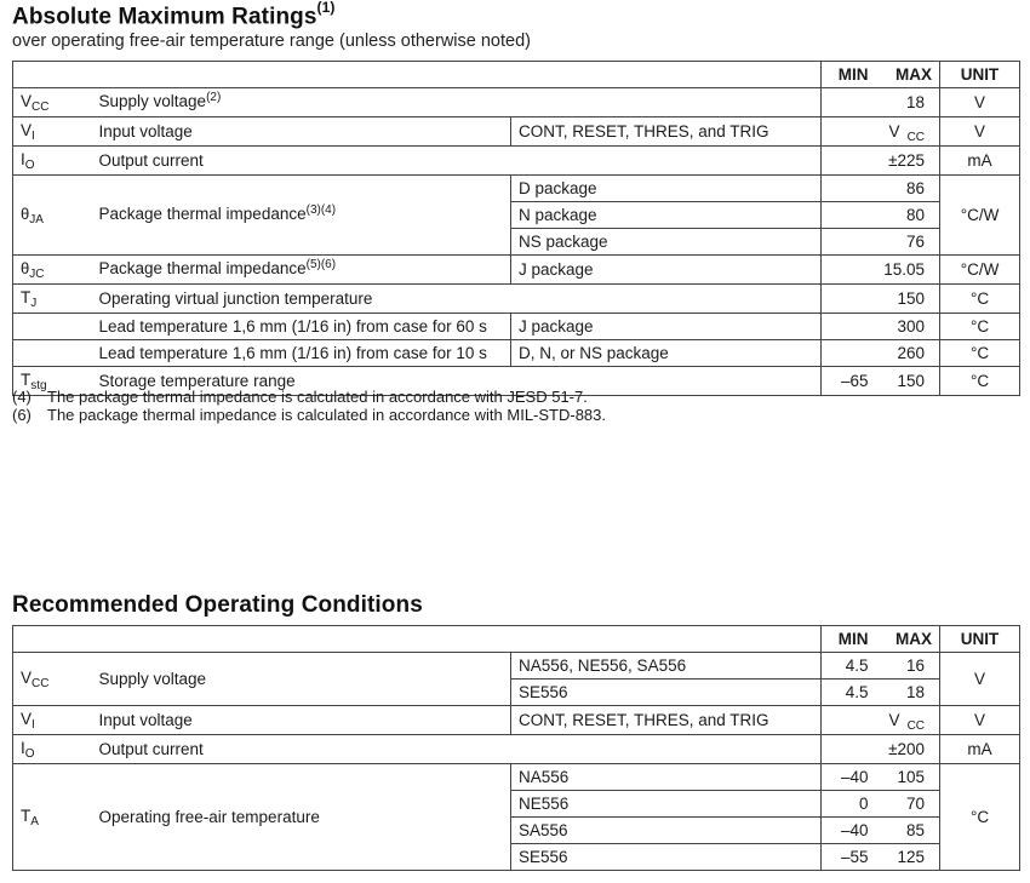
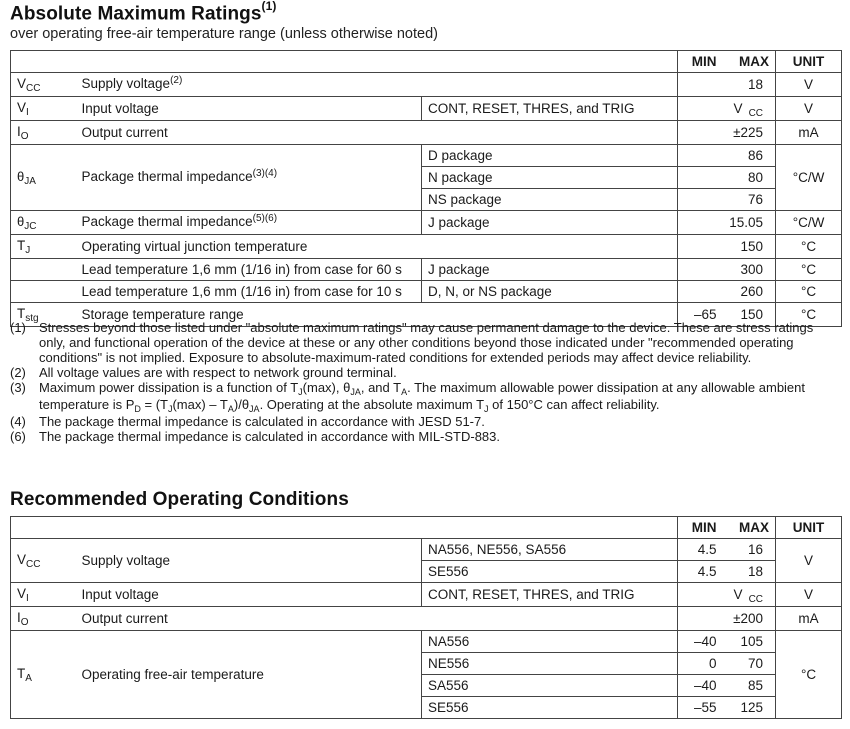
  Absolute Maximum Ratings(1)
  over operating free-air temperature range (unless otherwise noted)
  	MIN MAX	UNIT
  VCC	Supply voltage(2)	18	V
  VI	Input voltage	CONT, RESET, THRES, and TRIG	V CC	V
  IO	Output current	±225	mA
  θJA	Package thermal impedance(3)(4)	D package	86	°C/W
  N package	80
  NS package	76
  θJC	Package thermal impedance(5)(6)	J package	15.05	°C/W
  TJ	Operating virtual junction temperature	150	°C
  	Lead temperature 1,6 mm (1/16 in) from case for 60 s	J package	300	°C
  	Lead temperature 1,6 mm (1/16 in) from case for 10 s	D, N, or NS package	260	°C
  Tstg	Storage temperature range	–65 150	°C
+ (1)
+ Stresses beyond those listed under "absolute maximum ratings" may cause permanent damage to the device. These are stress ratings only, and functional operation of the device at these or any other conditions beyond those indicated under "recommended operating conditions" is not implied. Exposure to absolute-maximum-rated conditions for extended periods may affect device reliability.
+ (2)
+ All voltage values are with respect to network ground terminal.
+ (3)
+ Maximum power dissipation is a function of TJ(max), θJA, and TA. The maximum allowable power dissipation at any allowable ambient temperature is PD = (TJ(max) – TA)/θJA. Operating at the absolute maximum TJ of 150°C can affect reliability.
  (4)
  The package thermal impedance is calculated in accordance with JESD 51-7.
  (6)
  The package thermal impedance is calculated in accordance with MIL-STD-883.
  Recommended Operating Conditions
  	MIN MAX	UNIT
  VCC	Supply voltage	NA556, NE556, SA556	4.5 16	V
  SE556	4.5 18
  VI	Input voltage	CONT, RESET, THRES, and TRIG	V CC	V
  IO	Output current	±200	mA
  TA	Operating free-air temperature	NA556	–40 105	°C
  NE556	0 70
  SA556	–40 85
  SE556	–55 125
